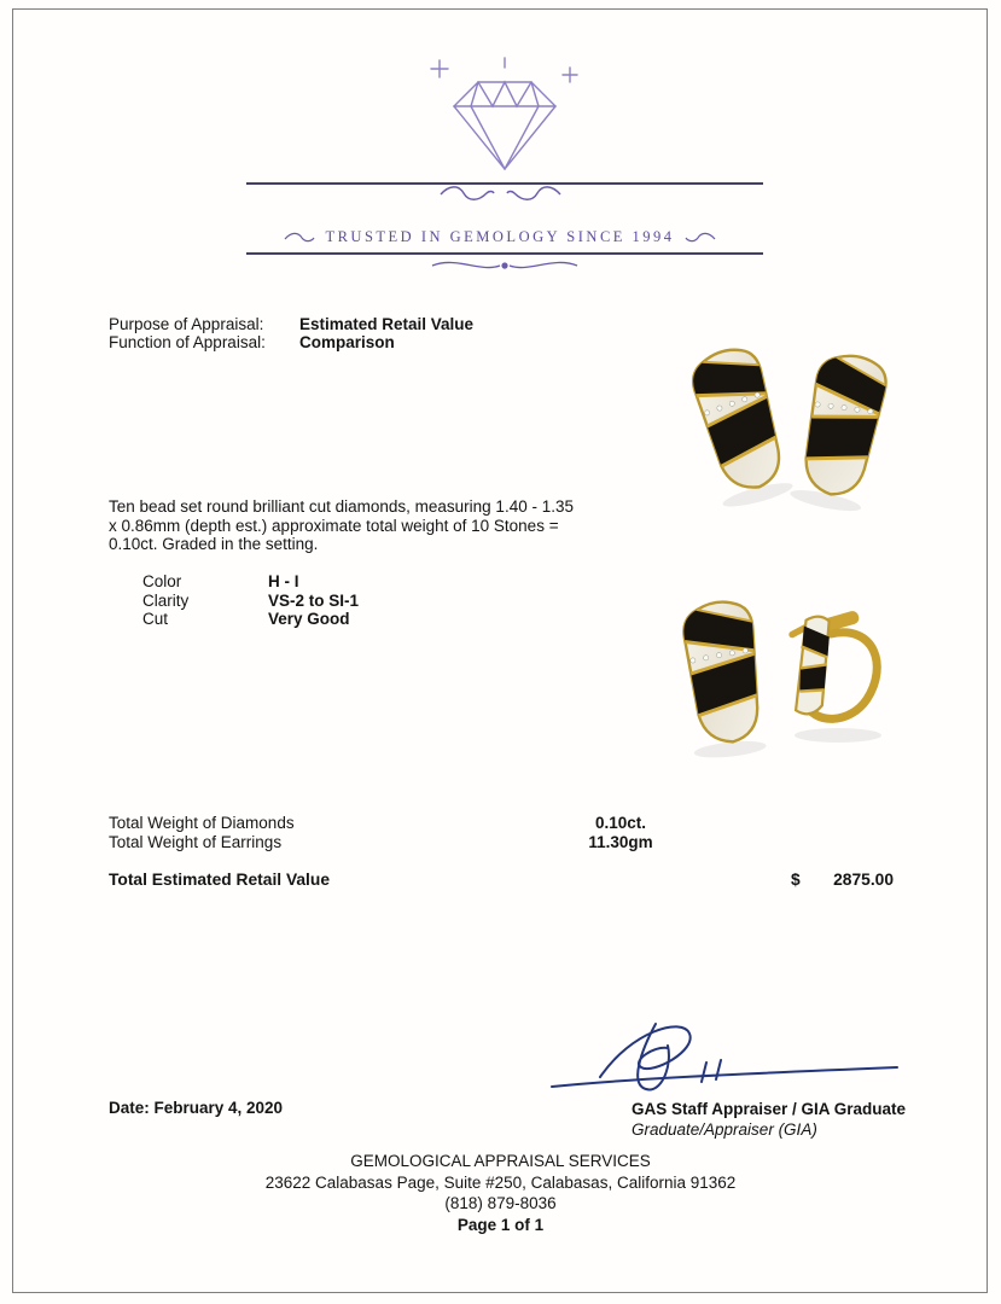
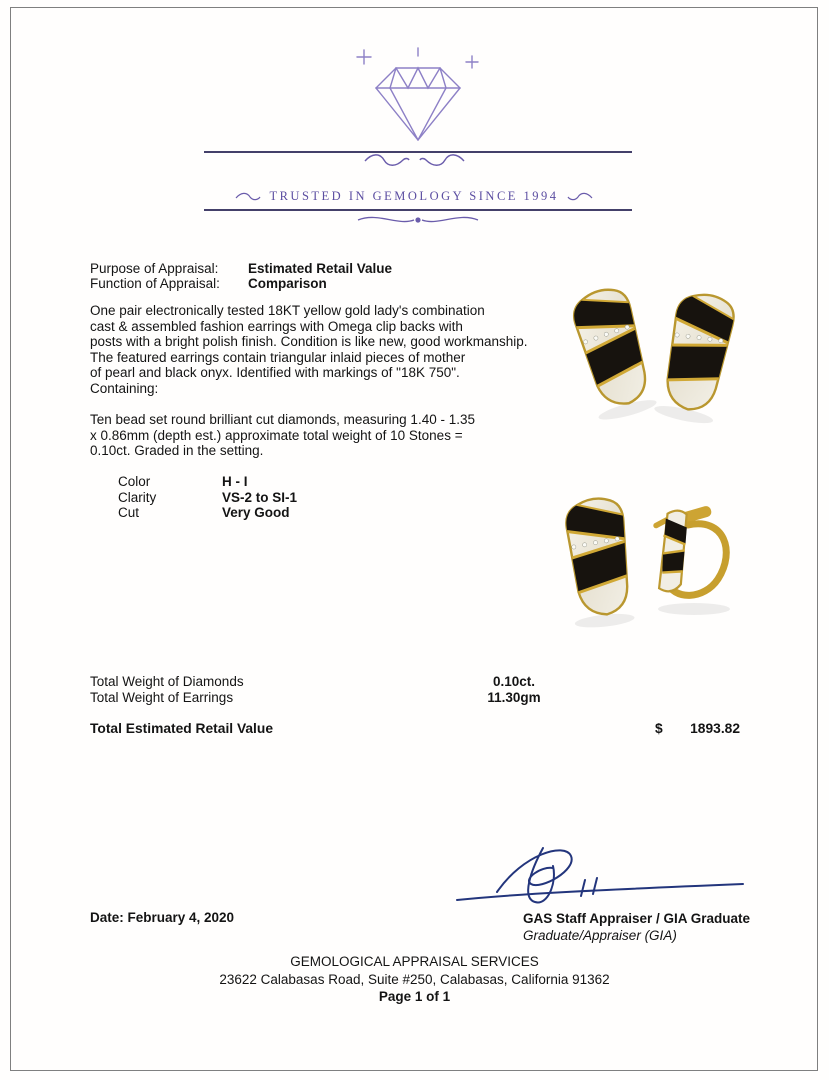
  TRUSTED IN GEMOLOGY SINCE 1994
  Purpose of Appraisal: Estimated Retail Value
  Function of Appraisal: Comparison
+ One pair electronically tested 18KT yellow gold lady's combination
+ cast & assembled fashion earrings with Omega clip backs with
+ posts with a bright polish finish. Condition is like new, good workmanship.
+ The featured earrings contain triangular inlaid pieces of mother
+ of pearl and black onyx. Identified with markings of "18K 750".
+ Containing:
  Ten bead set round brilliant cut diamonds, measuring 1.40 - 1.35
  x 0.86mm (depth est.) approximate total weight of 10 Stones =
  0.10ct. Graded in the setting.
  Color H - I
  Clarity VS-2 to SI-1
  Cut Very Good
  Total Weight of Diamonds
  0.10ct.
  Total Weight of Earrings
  11.30gm
  Total Estimated Retail Value
  $
- 2875.00
+ 1893.82
  GAS Staff Appraiser / GIA Graduate
  Graduate/Appraiser (GIA)
  Date: February 4, 2020
  GEMOLOGICAL APPRAISAL SERVICES
- 23622 Calabasas Page, Suite #250, Calabasas, California 91362
+ 23622 Calabasas Road, Suite #250, Calabasas, California 91362
- (818) 879-8036
  Page 1 of 1
